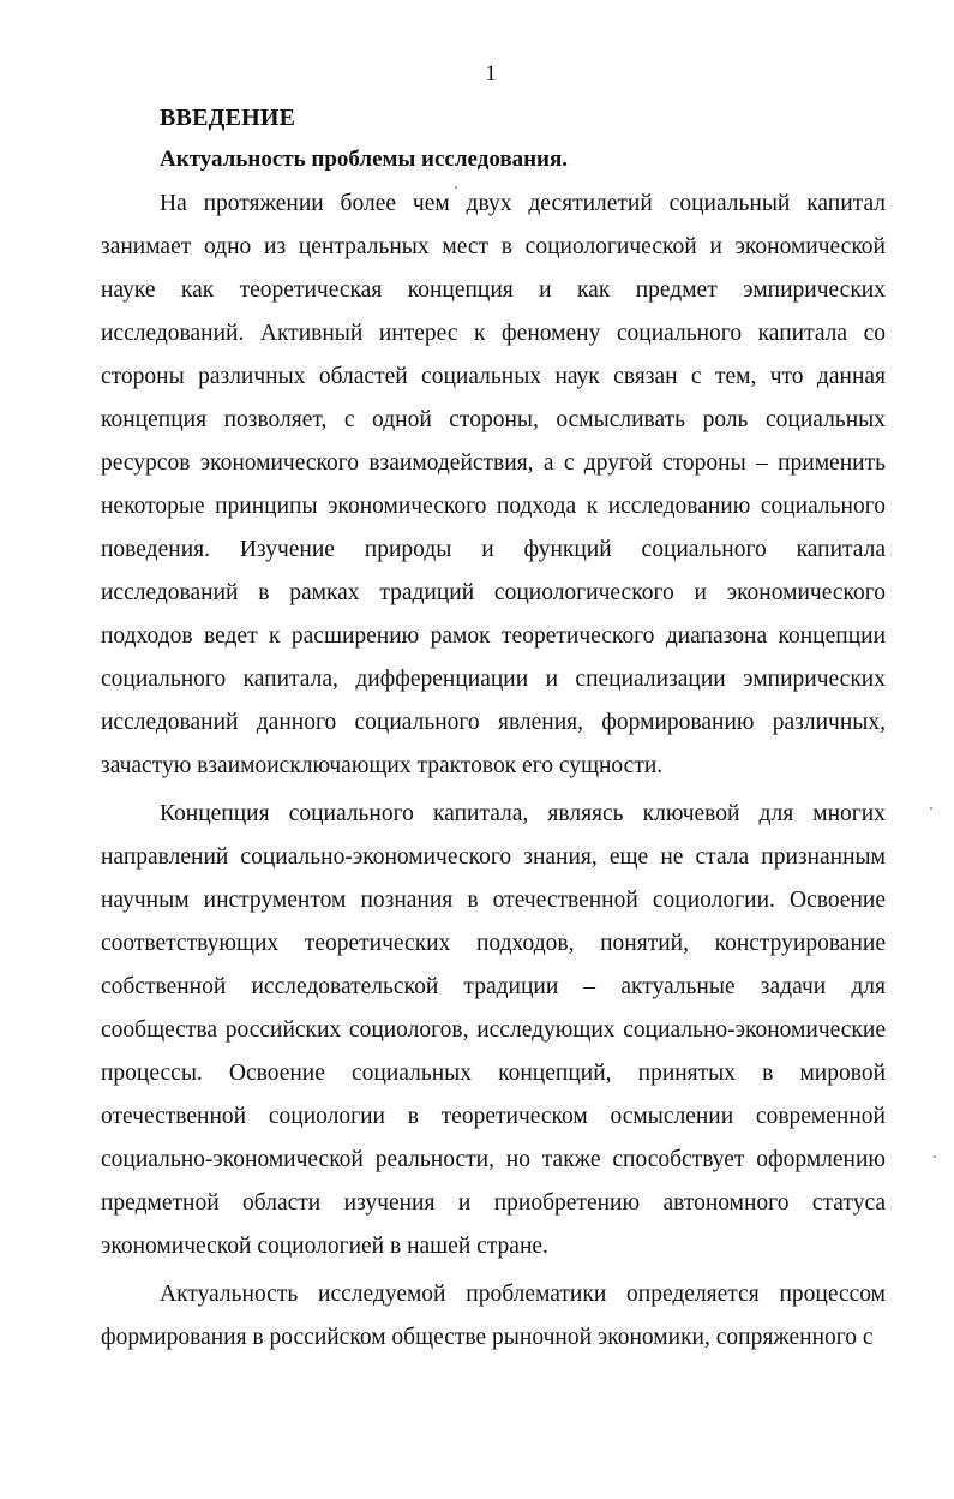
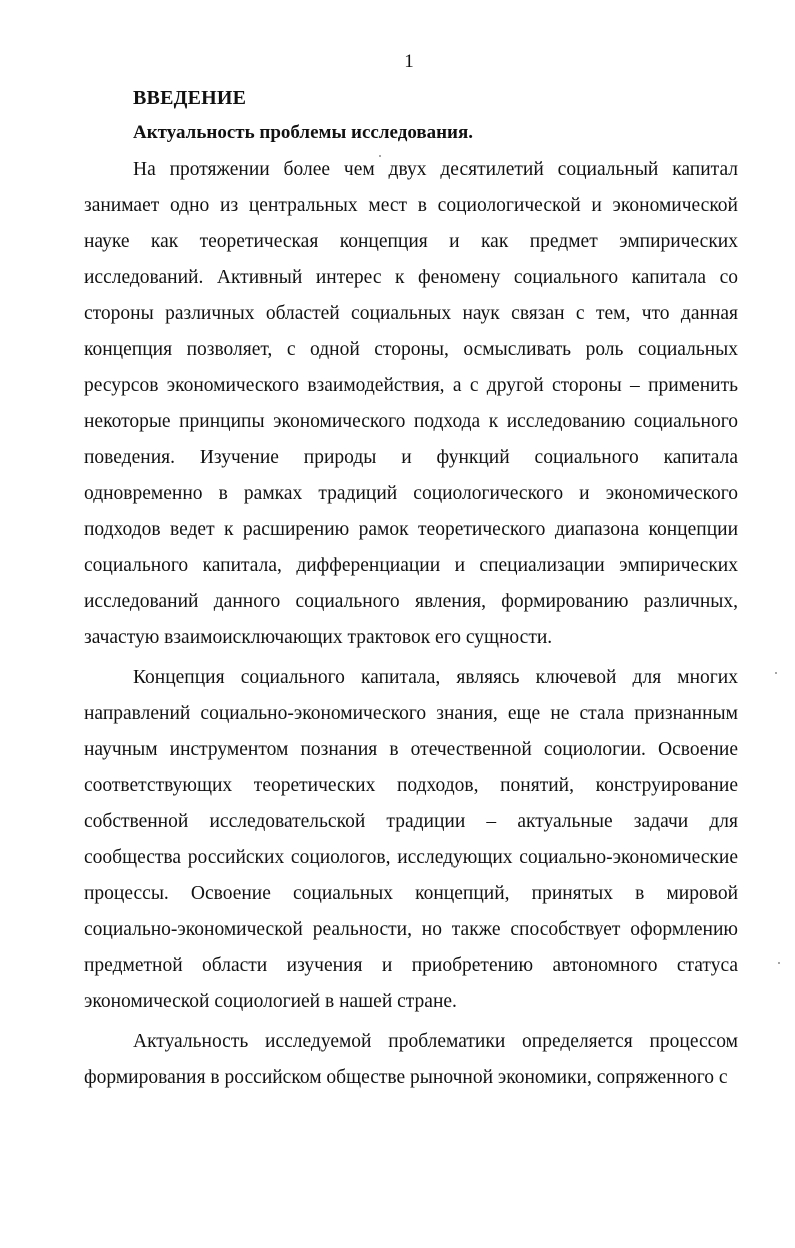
  1
  ВВЕДЕНИЕ
  Актуальность проблемы исследования.
  На протяжении более чем двух десятилетий социальный капитал
  занимает одно из центральных мест в социологической и экономической
  науке как теоретическая концепция и как предмет эмпирических
  исследований. Активный интерес к феномену социального капитала со
  стороны различных областей социальных наук связан с тем, что данная
  концепция позволяет, с одной стороны, осмысливать роль социальных
  ресурсов экономического взаимодействия, а с другой стороны – применить
  некоторые принципы экономического подхода к исследованию социального
  поведения. Изучение природы и функций социального капитала
- исследований в рамках традиций социологического и экономического
+ одновременно в рамках традиций социологического и экономического
  подходов ведет к расширению рамок теоретического диапазона концепции
  социального капитала, дифференциации и специализации эмпирических
  исследований данного социального явления, формированию различных,
  зачастую взаимоисключающих трактовок его сущности.
  Концепция социального капитала, являясь ключевой для многих
  направлений социально-экономического знания, еще не стала признанным
  научным инструментом познания в отечественной социологии. Освоение
  соответствующих теоретических подходов, понятий, конструирование
  собственной исследовательской традиции – актуальные задачи для
  сообщества российских социологов, исследующих социально-экономические
  процессы. Освоение социальных концепций, принятых в мировой
- отечественной социологии в теоретическом осмыслении современной
  социально-экономической реальности, но также способствует оформлению
  предметной области изучения и приобретению автономного статуса
  экономической социологией в нашей стране.
  Актуальность исследуемой проблематики определяется процессом
  формирования в российском обществе рыночной экономики, сопряженного с
